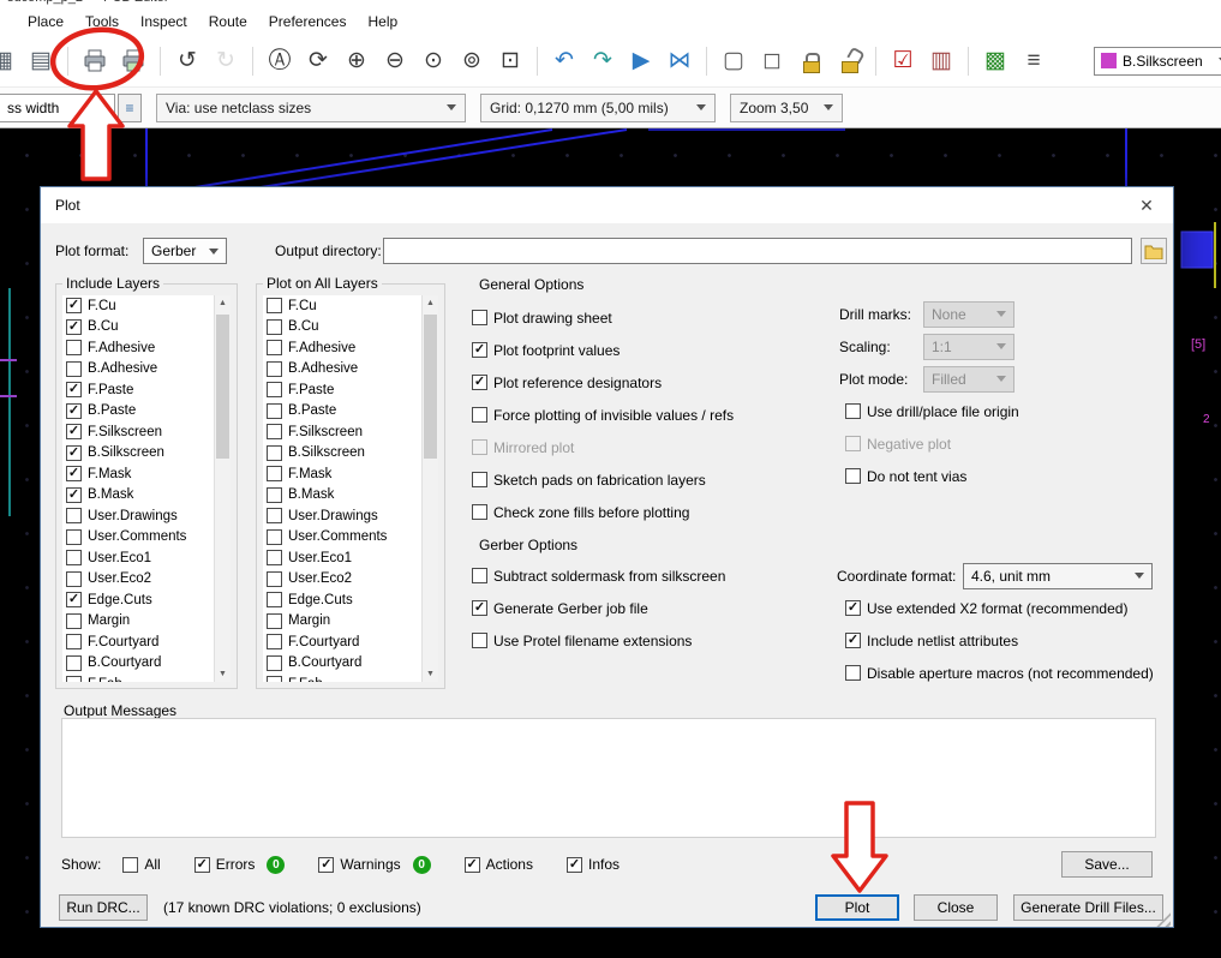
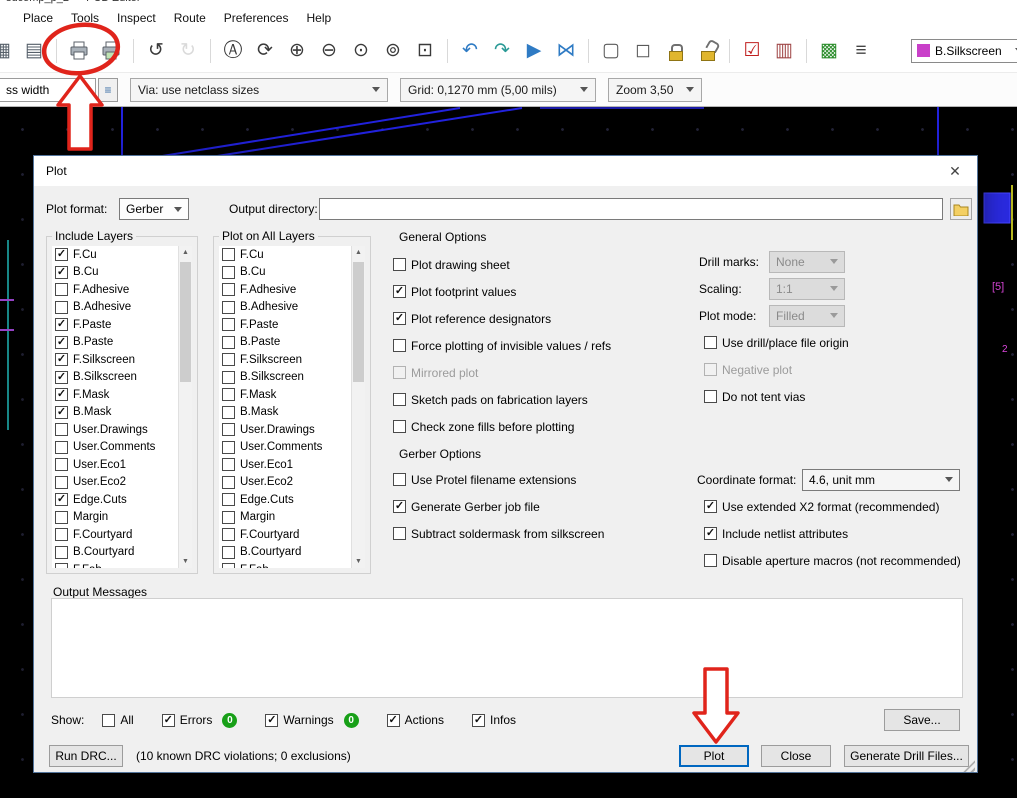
  [5]
  2
  Place
  Tools
  Inspect
  Route
  Preferences
  Help
  ▦
  ▤
  ↺
  ↻
  Ⓐ
  ⟳
  ⊕
  ⊖
  ⊙
  ⊚
  ⊡
  ↶
  ↷
  ▶
  ⋈
  ▢
  ◻
  ☑
  ▥
  ▩
  ≡
  B.Silkscreen
  ss width
  ≡
  Via: use netclass sizes
  Grid: 0,1270 mm (5,00 mils)
  Zoom 3,50
  Plot
  ✕
  Plot format:
  Gerber
  Output directory:
  Include Layers
  ✓
  F.Cu
  ✓
  B.Cu
  F.Adhesive
  B.Adhesive
  ✓
  F.Paste
  ✓
  B.Paste
  ✓
  F.Silkscreen
  ✓
  B.Silkscreen
  ✓
  F.Mask
  ✓
  B.Mask
  User.Drawings
  User.Comments
  User.Eco1
  User.Eco2
  ✓
  Edge.Cuts
  Margin
  F.Courtyard
  B.Courtyard
  Plot on All Layers
  F.Cu
  B.Cu
  F.Adhesive
  B.Adhesive
  F.Paste
  B.Paste
  F.Silkscreen
  B.Silkscreen
  F.Mask
  B.Mask
  User.Drawings
  User.Comments
  User.Eco1
  User.Eco2
  Edge.Cuts
  Margin
  F.Courtyard
  B.Courtyard
  General Options
  Plot drawing sheet
  ✓
  Plot footprint values
  ✓
  Plot reference designators
  Force plotting of invisible values / refs
  Mirrored plot
  Sketch pads on fabrication layers
  Check zone fills before plotting
  Drill marks:
  None
  Scaling:
  1:1
  Plot mode:
  Filled
  Use drill/place file origin
  Negative plot
  Do not tent vias
  Gerber Options
- Subtract soldermask from silkscreen
+ Use Protel filename extensions
  ✓
  Generate Gerber job file
- Use Protel filename extensions
+ Subtract soldermask from silkscreen
  Coordinate format:
  4.6, unit mm
  ✓
  Use extended X2 format (recommended)
  ✓
  Include netlist attributes
  Disable aperture macros (not recommended)
  Output Messages
  Show:
  All
  ✓
  Errors
  0
  ✓
  Warnings
  0
  ✓
  Actions
  ✓
  Infos
  Save...
  Run DRC...
- (17 known DRC violations; 0 exclusions)
+ (10 known DRC violations; 0 exclusions)
  Plot
  Close
  Generate Drill Files...
